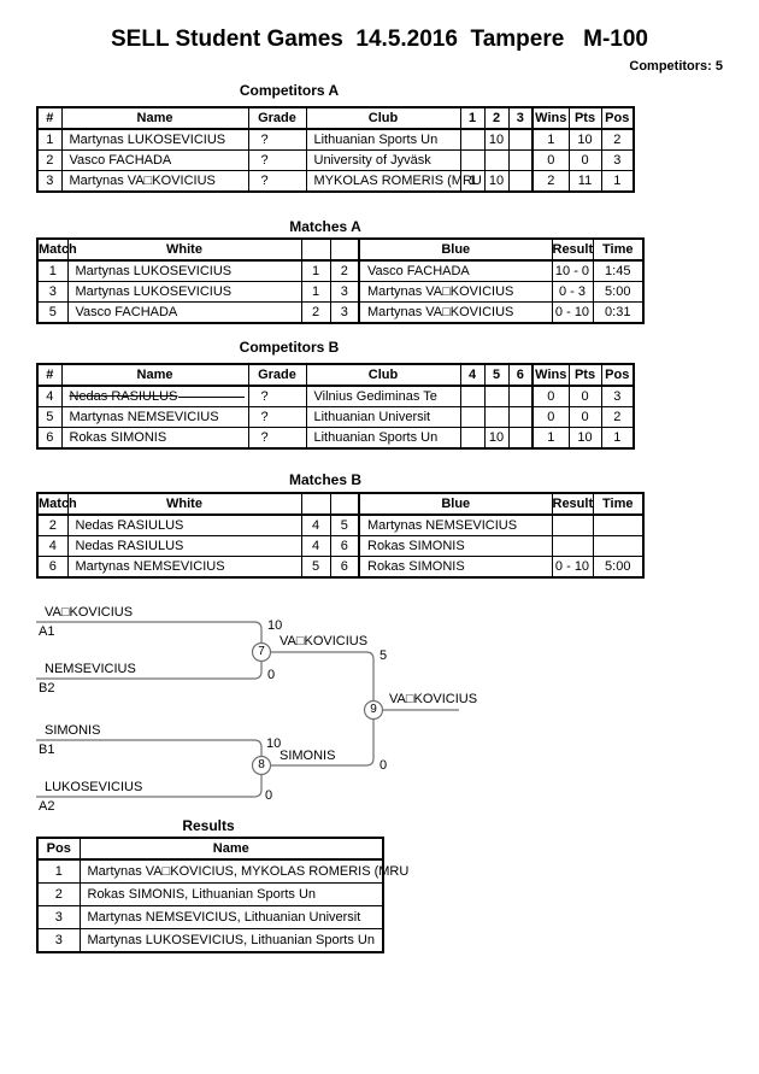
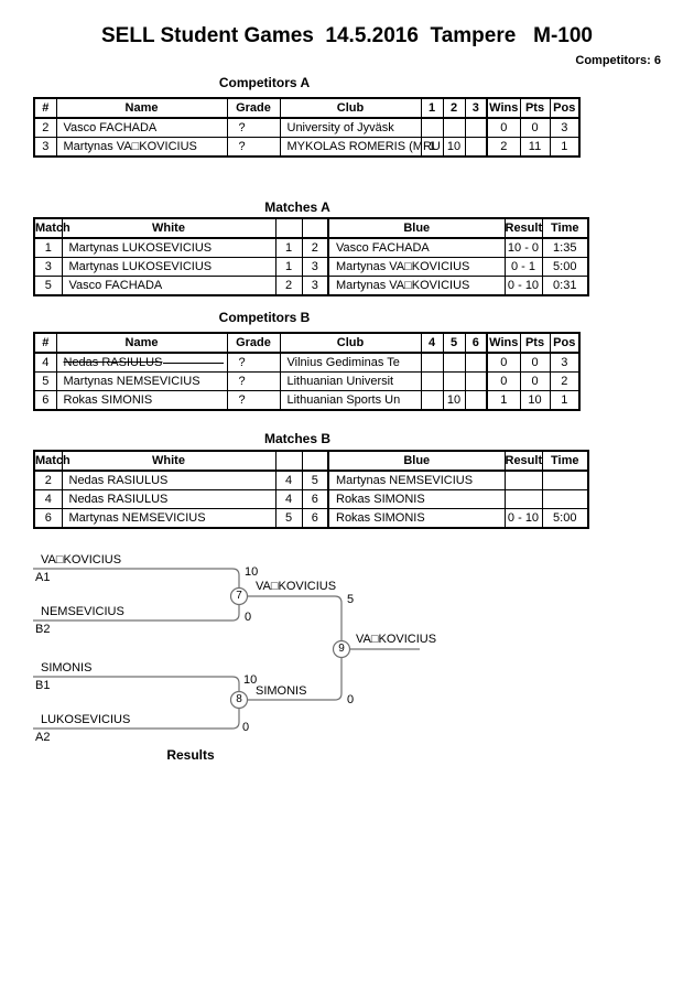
  SELL Student Games 14.5.2016 Tampere M-100
- Competitors: 5
+ Competitors: 6
  Competitors A
  #	Name	Grade	Club	1	2	3	Wins	Pts	Pos
- 1	Martynas LUKOSEVICIUS	?	Lithuanian Sports Un		10		1	10	2
  2	Vasco FACHADA	?	University of Jyväsk				0	0	3
  3	Martynas VA□KOVICIUS	?	MYKOLAS ROMERIS (MR	1	10		2	11	1
  Matches A
  Matc	White			Blue	Result	Time
- 1	Martynas LUKOSEVICIUS	1	2	Vasco FACHADA	10 - 0	1:45
+ 1	Martynas LUKOSEVICIUS	1	2	Vasco FACHADA	10 - 0	1:35
- 3	Martynas LUKOSEVICIUS	1	3	Martynas VA□KOVICIUS	0 - 3	5:00
+ 3	Martynas LUKOSEVICIUS	1	3	Martynas VA□KOVICIUS	0 - 1	5:00
  5	Vasco FACHADA	2	3	Martynas VA□KOVICIUS	0 - 10	0:31
  Competitors B
  #	Name	Grade	Club	4	5	6	Wins	Pts	Pos
  4	Nedas RASIULUS	?	Vilnius Gediminas Te				0	0	3
  5	Martynas NEMSEVICIUS	?	Lithuanian Universit				0	0	2
  6	Rokas SIMONIS	?	Lithuanian Sports Un		10		1	10	1
  Matches B
  Matc	White			Blue	Result	Time
  2	Nedas RASIULUS	4	5	Martynas NEMSEVICIUS
  4	Nedas RASIULUS	4	6	Rokas SIMONIS
  6	Martynas NEMSEVICIUS	5	6	Rokas SIMONIS	0 - 10	5:00
  VA□KOVICIUS
  A1
  10
  NEMSEVICIUS
  B2
  0
  7
  VA□KOVICIUS
  5
  SIMONIS
  B1
  10
  LUKOSEVICIUS
  A2
  0
  8
  SIMONIS
  0
  9
  VA□KOVICIUS
  Results
- Pos	Name
- 1	Martynas VA□KOVICIUS, MYKOLAS ROMERIS (MRU
- 2	Rokas SIMONIS, Lithuanian Sports Un
- 3	Martynas NEMSEVICIUS, Lithuanian Universit
- 3	Martynas LUKOSEVICIUS, Lithuanian Sports Un
